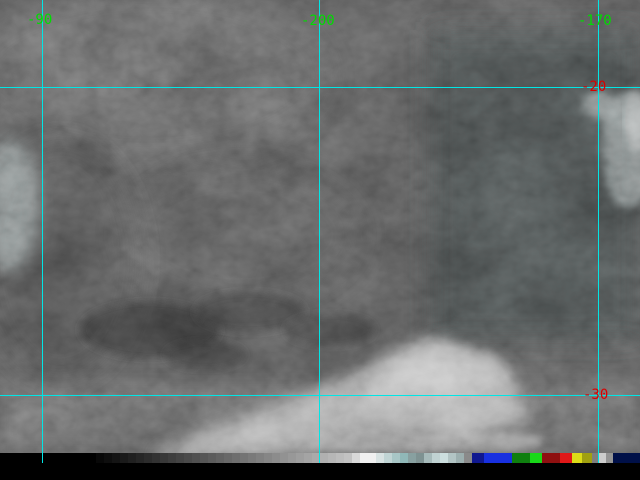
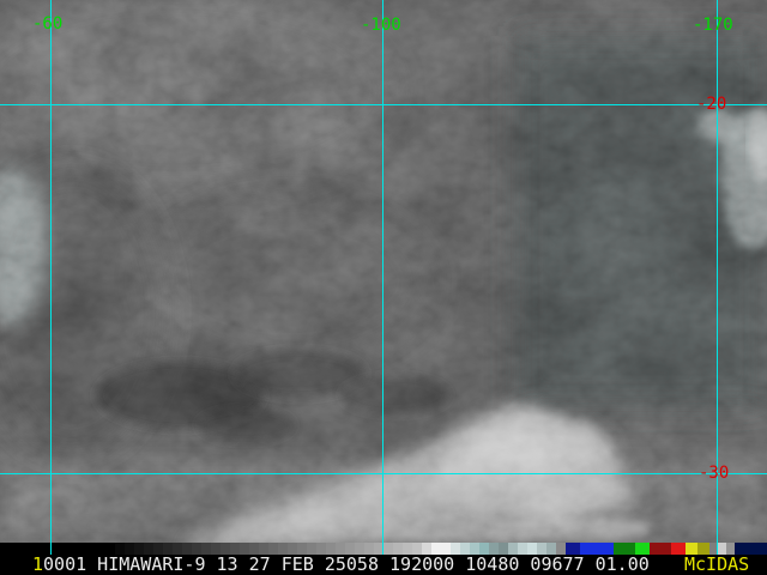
+ 10001 HIMAWARI-9 13 27 FEB 25058 192000 10480 09677 01.00
+ McIDAS
- -90
+ -60
- -200
+ -100
  -170
  -20
  -30
